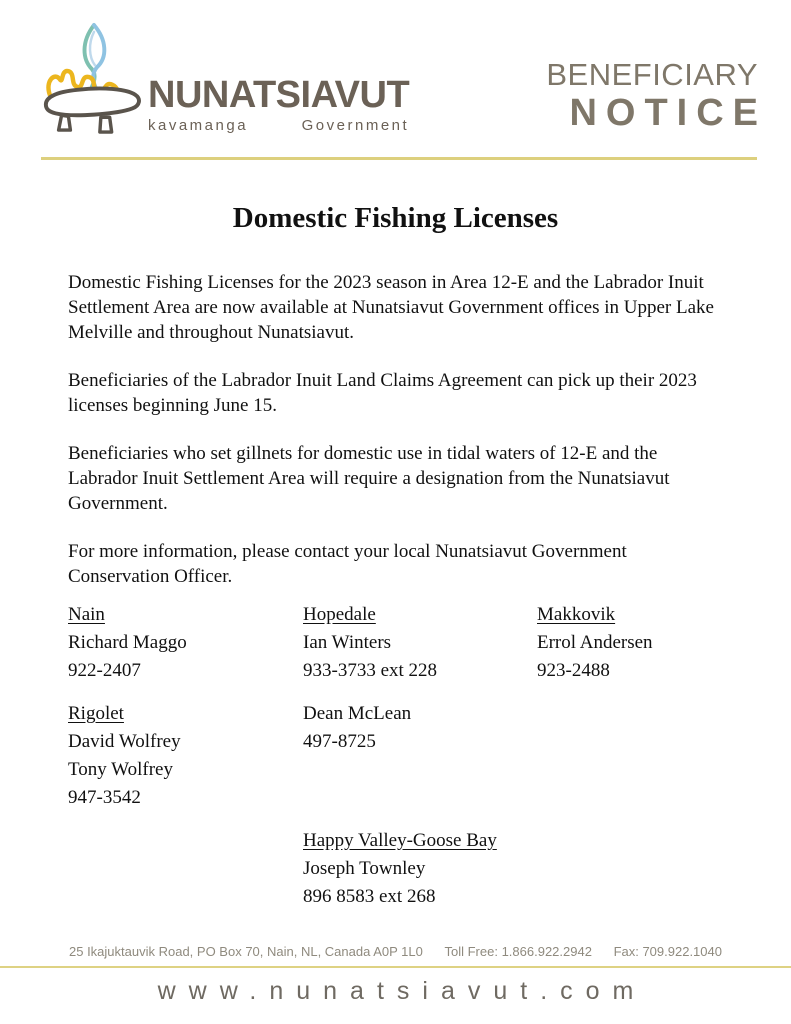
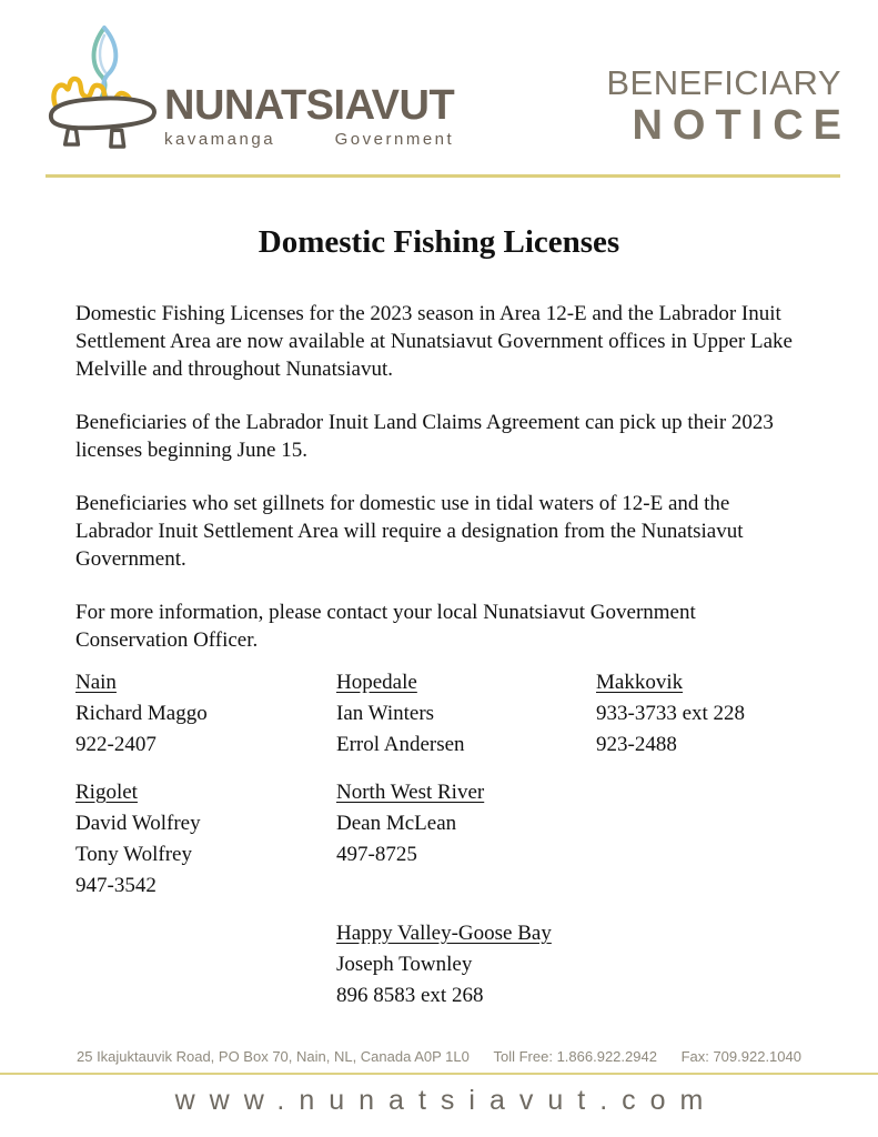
  NUNATSIAVUT
  kavamanga
  Government
  BENEFICIARY
  NOTICE
  Domestic Fishing Licenses
  Domestic Fishing Licenses for the 2023 season in Area 12-E and the Labrador Inuit Settlement Area are now available at Nunatsiavut Government offices in Upper Lake Melville and throughout Nunatsiavut.
  Beneficiaries of the Labrador Inuit Land Claims Agreement can pick up their 2023 licenses beginning June 15.
  Beneficiaries who set gillnets for domestic use in tidal waters of 12-E and the Labrador Inuit Settlement Area will require a designation from the Nunatsiavut Government.
  For more information, please contact your local Nunatsiavut Government Conservation Officer.
  Nain
  Richard Maggo
  922-2407
  Hopedale
  Ian Winters
- 933-3733 ext 228
+ Errol Andersen
  Makkovik
- Errol Andersen
+ 933-3733 ext 228
  923-2488
  Rigolet
  David Wolfrey
  Tony Wolfrey
  947-3542
+ North West River
  Dean McLean
  497-8725
  Happy Valley-Goose Bay
  Joseph Townley
  896 8583 ext 268
  25 Ikajuktauvik Road, PO Box 70, Nain, NL, Canada A0P 1L0 Toll Free: 1.866.922.2942 Fax: 709.922.1040
  www.nunatsiavut.com
